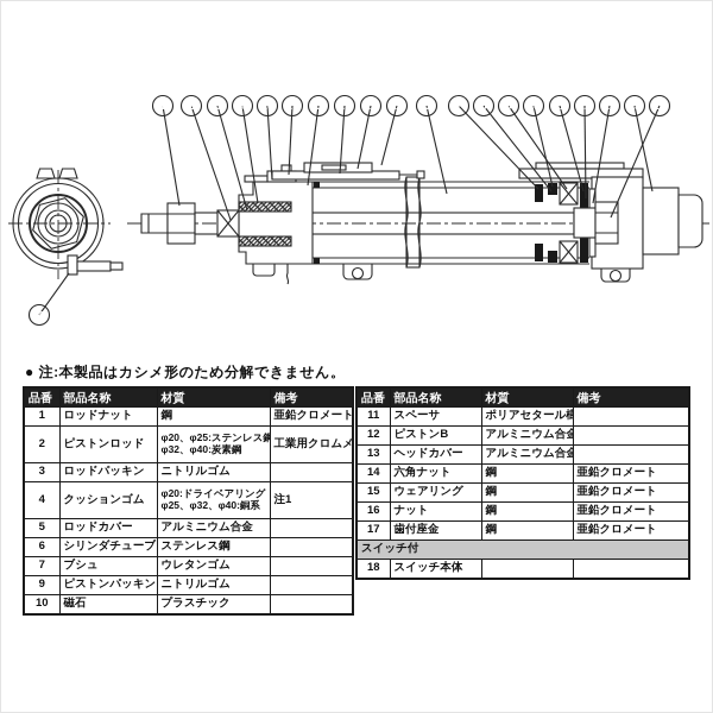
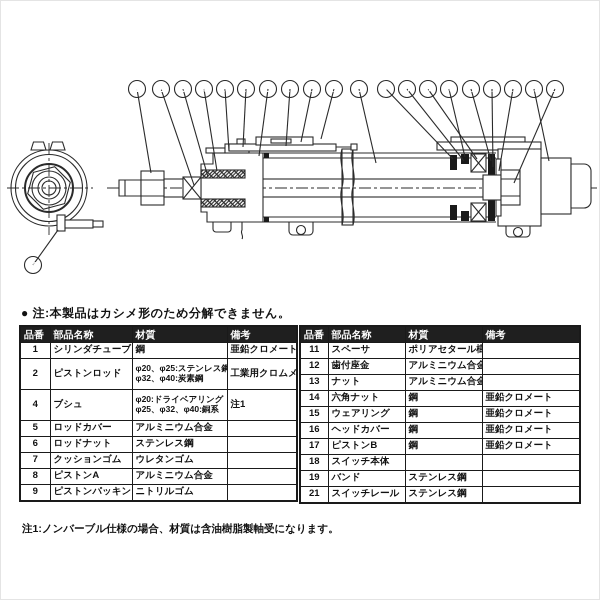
  1
  2
  3
  4
  16
  17
  5
  21
  19
  18
  6
  7
  8
  9
  10
  11
  12
  15
  13
  14
  20
  ● 注:本製品はカシメ形のため分解できません。
  品番	部品名称	材質	備考
- 1	ロッドナット	鋼	亜鉛クロメート
+ 1	シリンダチューブ	鋼	亜鉛クロメート
  2	ピストンロッド	φ20、φ25:ステンレス鋼φ32、φ40:炭素鋼	工業用クロムメ
- 3	ロッドパッキン	ニトリルゴム
- 4	クッションゴム	φ20:ドライベアリングφ25、φ32、φ40:銅系	注1
+ 4	ブシュ	φ20:ドライベアリングφ25、φ32、φ40:銅系	注1
  5	ロッドカバー	アルミニウム合金
- 6	シリンダチューブ	ステンレス鋼
+ 6	ロッドナット	ステンレス鋼
- 7	ブシュ	ウレタンゴム
+ 7	クッションゴム	ウレタンゴム
+ 8	ピストンA	アルミニウム合金
  9	ピストンパッキン	ニトリルゴム
- 10	磁石	プラスチック
  品番	部品名称	材質	備考
  11	スペーサ	ポリアセタール樹
- 12	ピストンB	アルミニウム合金
+ 12	歯付座金	アルミニウム合金
- 13	ヘッドカバー	アルミニウム合金
+ 13	ナット	アルミニウム合金
  14	六角ナット	鋼	亜鉛クロメート
  15	ウェアリング	鋼	亜鉛クロメート
- 16	ナット	鋼	亜鉛クロメート
+ 16	ヘッドカバー	鋼	亜鉛クロメート
- 17	歯付座金	鋼	亜鉛クロメート
+ 17	ピストンB	鋼	亜鉛クロメート
- スイッチ付
  18	スイッチ本体
+ 19	バンド	ステンレス鋼
+ 21	スイッチレール	ステンレス鋼
+ 注1:ノンバーブル仕様の場合、材質は含油樹脂製軸受になります。
